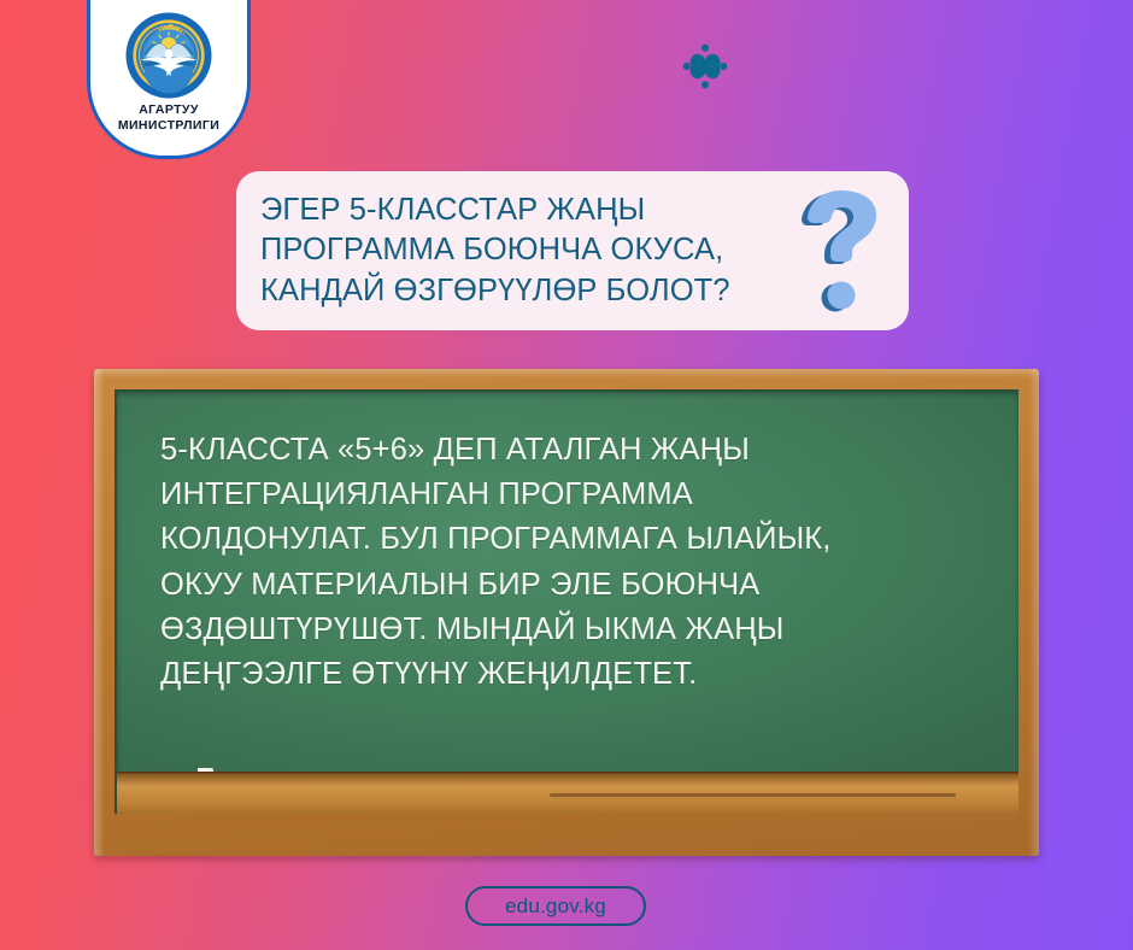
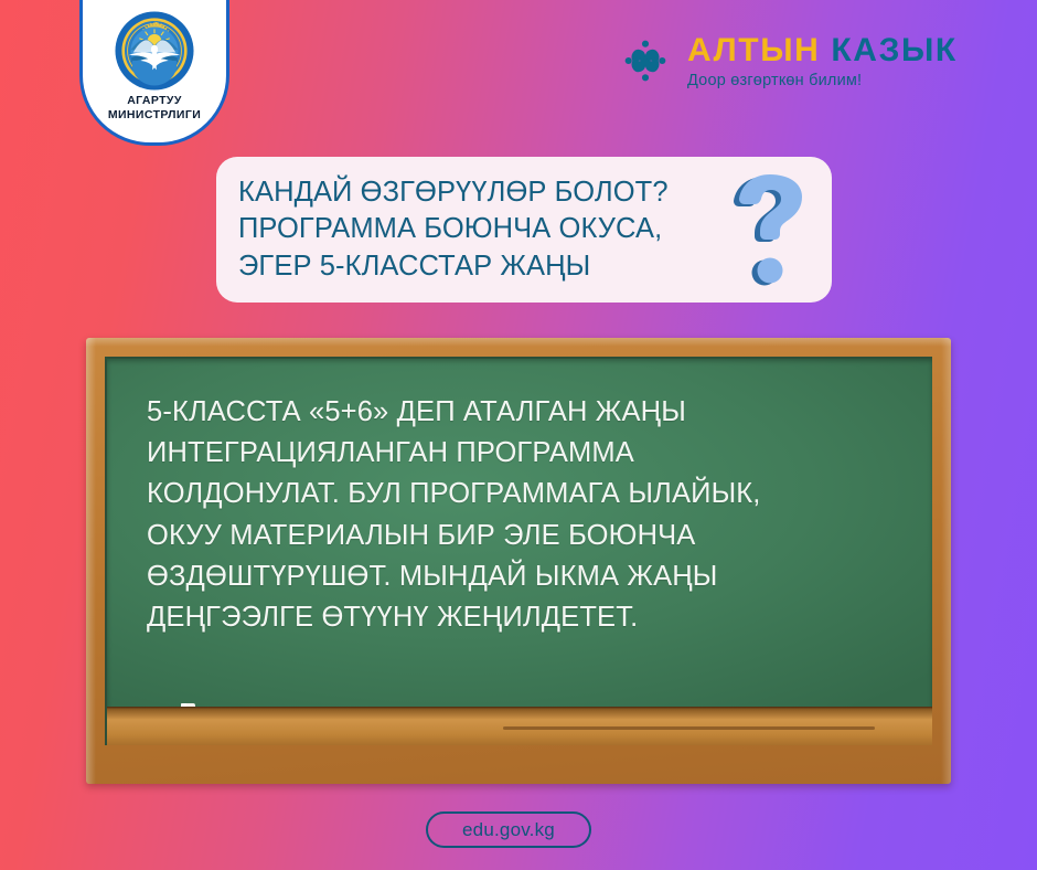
  АГАРТУУ
  МИНИСТРЛИГИ
+ АЛТЫН КАЗЫК
+ Доор өзгөрткөн билим!
- ЭГЕР 5-КЛАССТАР ЖАҢЫ
+ КАНДАЙ ӨЗГӨРҮҮЛӨР БОЛОТ?
  ПРОГРАММА БОЮНЧА ОКУСА,
- КАНДАЙ ӨЗГӨРҮҮЛӨР БОЛОТ?
+ ЭГЕР 5-КЛАССТАР ЖАҢЫ
  5-КЛАССТА «5+6» ДЕП АТАЛГАН ЖАҢЫ
  ИНТЕГРАЦИЯЛАНГАН ПРОГРАММА
  КОЛДОНУЛАТ. БУЛ ПРОГРАММАГА ЫЛАЙЫК,
  ОКУУ МАТЕРИАЛЫН БИР ЭЛЕ БОЮНЧА
  ӨЗДӨШТҮРҮШӨТ. МЫНДАЙ ЫКМА ЖАҢЫ
  ДЕҢГЭЭЛГЕ ӨТҮҮНҮ ЖЕҢИЛДЕТЕТ.
  edu.gov.kg
